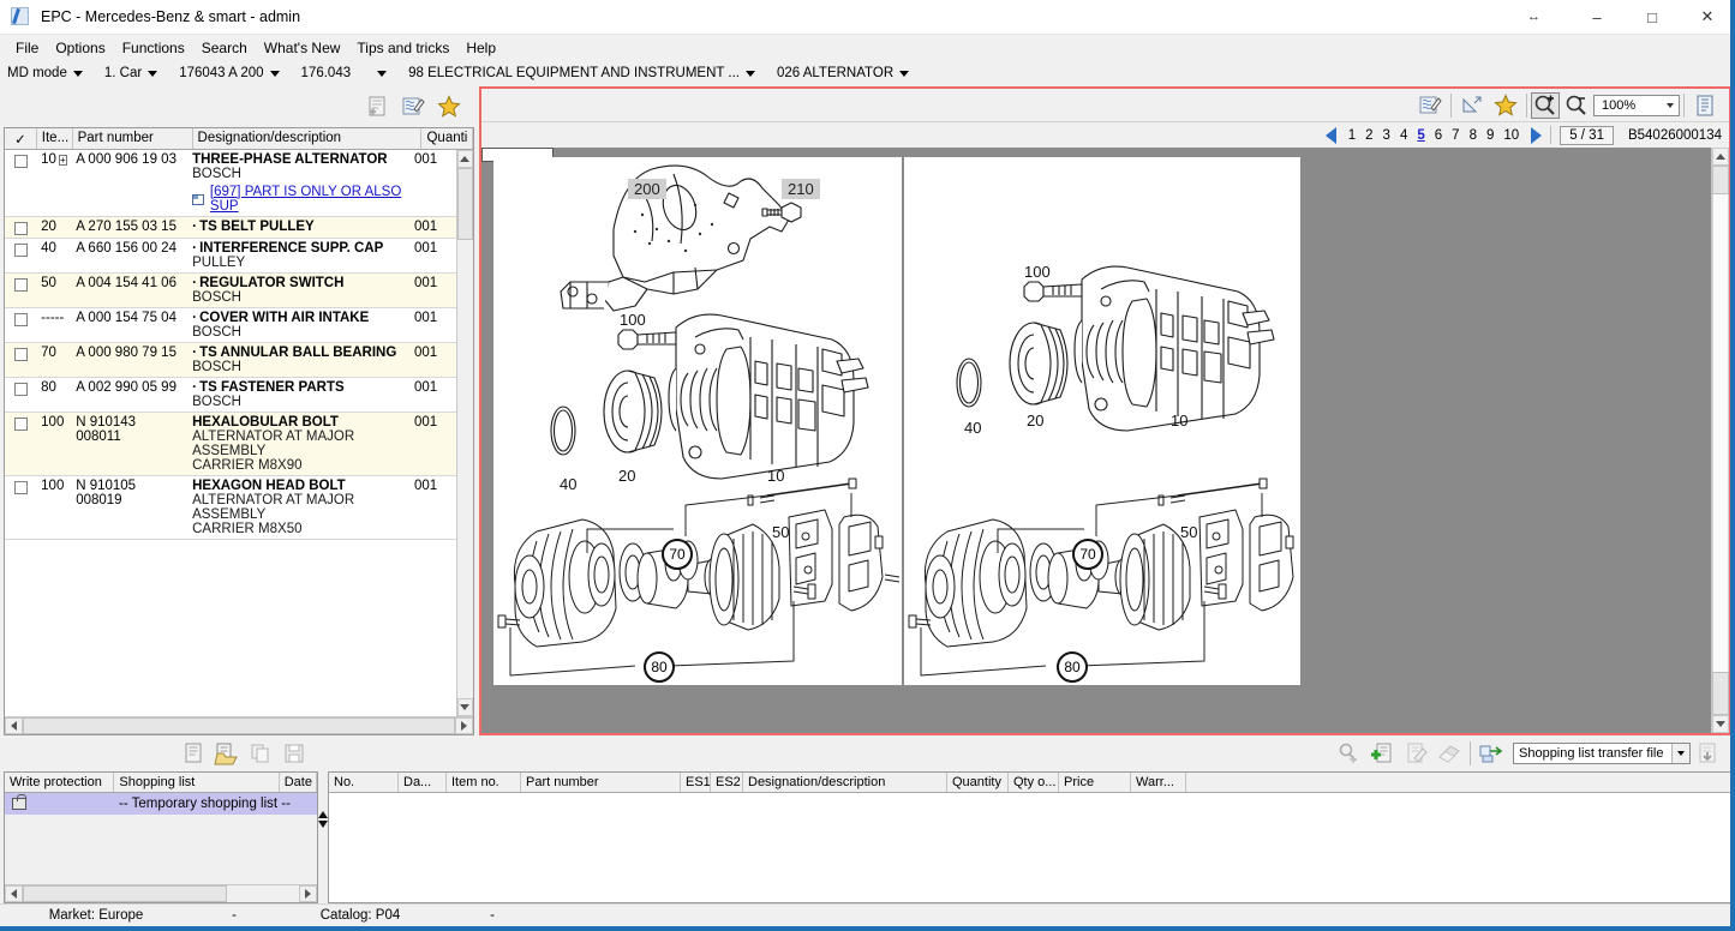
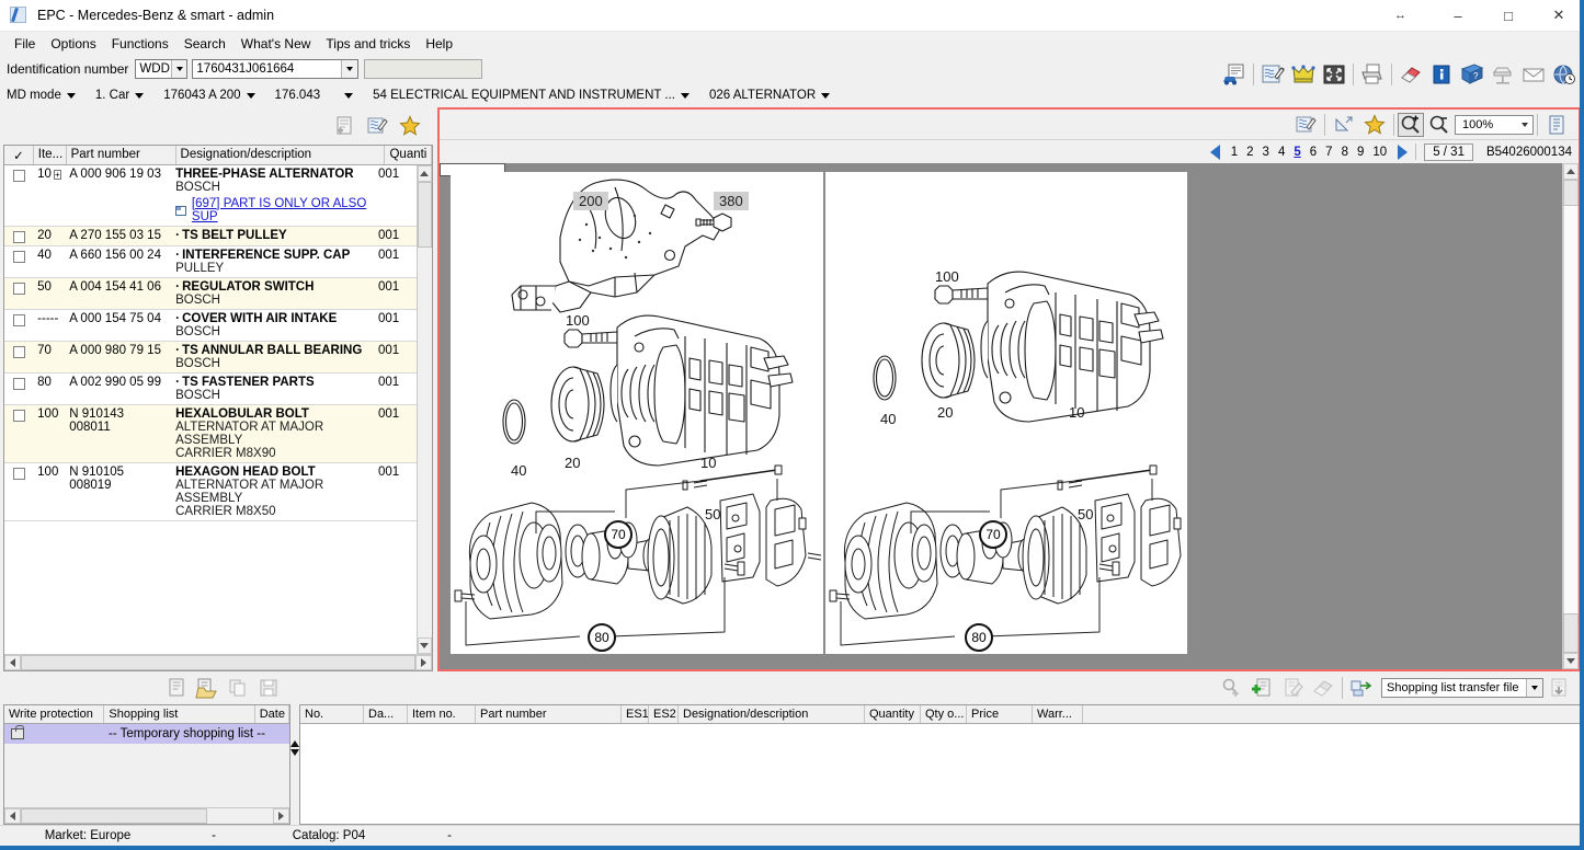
  EPC - Mercedes-Benz & smart - admin
  ↔
  –
  □
  ✕
  File
  Options
  Functions
  Search
  What's New
  Tips and tricks
  Help
+ Identification number
+ WDD
+ 1760431J061664
+ ?
  MD mode
  1. Car
  176043 A 200
  176.043
- 98 ELECTRICAL EQUIPMENT AND INSTRUMENT ...
+ 54 ELECTRICAL EQUIPMENT AND INSTRUMENT ...
  026 ALTERNATOR
  ✓
  Ite...
  Part number
  Designation/description
  Quanti
  10
  +
  A 000 906 19 03
  THREE-PHASE ALTERNATOR
  BOSCH
  [697] PART IS ONLY OR ALSO SUP
  001
  20
  A 270 155 03 15
  · TS BELT PULLEY
  001
  40
  A 660 156 00 24
  · INTERFERENCE SUPP. CAP
  PULLEY
  001
  50
  A 004 154 41 06
  · REGULATOR SWITCH
  BOSCH
  001
  -----
  A 000 154 75 04
  · COVER WITH AIR INTAKE
  BOSCH
  001
  70
  A 000 980 79 15
  · TS ANNULAR BALL BEARING
  BOSCH
  001
  80
  A 002 990 05 99
  · TS FASTENER PARTS
  BOSCH
  001
  100
  N 910143 008011
  HEXALOBULAR BOLT
  ALTERNATOR AT MAJOR ASSEMBLY
  CARRIER M8X90
  001
  100
  N 910105 008019
  HEXAGON HEAD BOLT
  ALTERNATOR AT MAJOR ASSEMBLY
  CARRIER M8X50
  001
  100%
  1
  2
  3
  4
  5
  6
  7
  8
  9
  10
  5 / 31
  B54026000134
  200
- 210
+ 380
  100
  40
  20
  10
  70
  50
  80
  100
  40
  20
  10
  70
  50
  80
  Write protection
  Shopping list
  Date
  -- Temporary shopping list --
  Shopping list transfer file
  No.
  Da...
  Item no.
  Part number
  ES1
  ES2
  Designation/description
  Quantity
  Qty o...
  Price
  Warr...
  Market: Europe
  -
  Catalog: P04
  -
